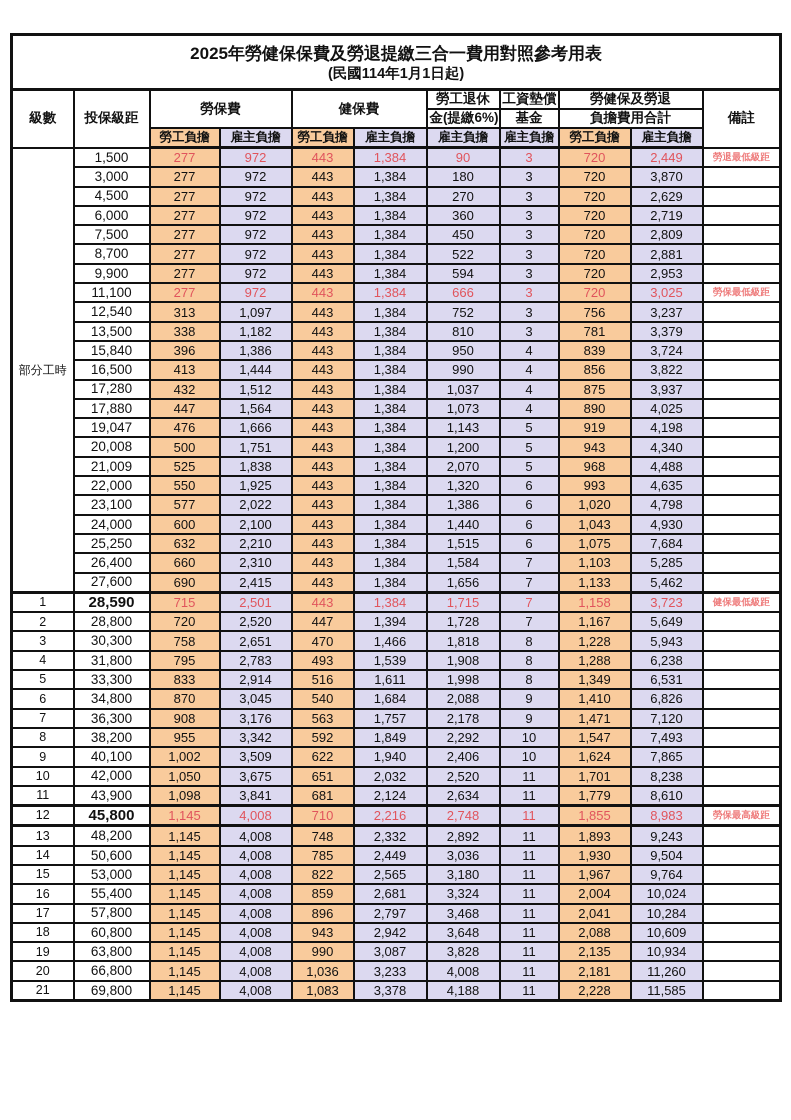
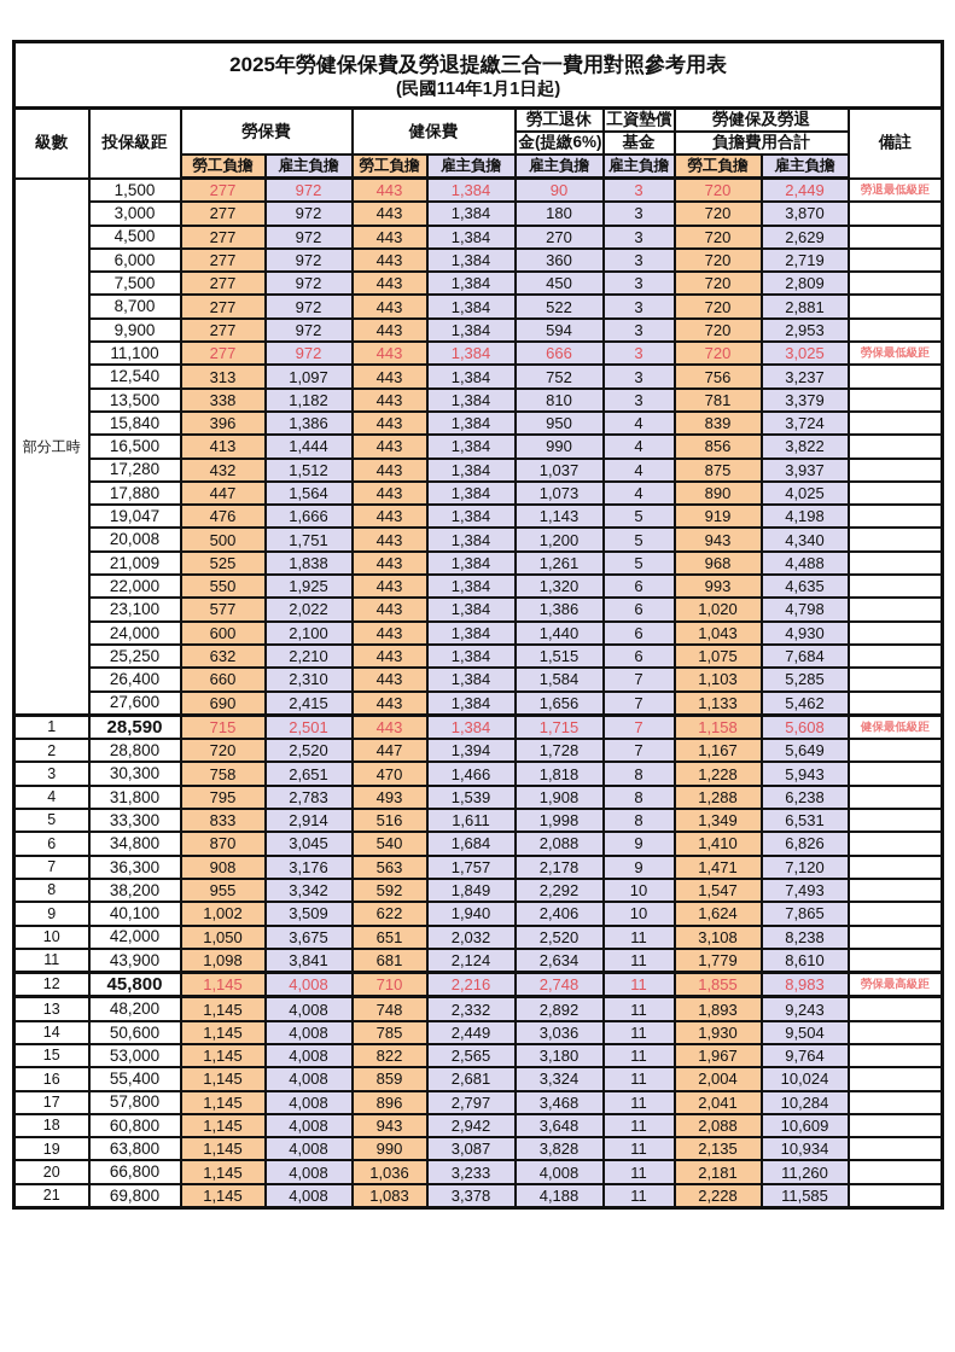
  2025年勞健保保費及勞退提繳三合一費用對照參考用表 (民國114年1月1日起)
  級數	投保級距	勞保費	健保費	勞工退休	工資墊償	勞健保及勞退	備註
  金(提繳6%)	基金	負擔費用合計
  勞工負擔	雇主負擔	勞工負擔	雇主負擔	雇主負擔	雇主負擔	勞工負擔	雇主負擔
  部分工時	1,500	277	972	443	1,384	90	3	720	2,449	勞退最低級距
  3,000	277	972	443	1,384	180	3	720	3,870
  4,500	277	972	443	1,384	270	3	720	2,629
  6,000	277	972	443	1,384	360	3	720	2,719
  7,500	277	972	443	1,384	450	3	720	2,809
  8,700	277	972	443	1,384	522	3	720	2,881
  9,900	277	972	443	1,384	594	3	720	2,953
  11,100	277	972	443	1,384	666	3	720	3,025	勞保最低級距
  12,540	313	1,097	443	1,384	752	3	756	3,237
  13,500	338	1,182	443	1,384	810	3	781	3,379
  15,840	396	1,386	443	1,384	950	4	839	3,724
  16,500	413	1,444	443	1,384	990	4	856	3,822
  17,280	432	1,512	443	1,384	1,037	4	875	3,937
  17,880	447	1,564	443	1,384	1,073	4	890	4,025
  19,047	476	1,666	443	1,384	1,143	5	919	4,198
  20,008	500	1,751	443	1,384	1,200	5	943	4,340
- 21,009	525	1,838	443	1,384	2,070	5	968	4,488
+ 21,009	525	1,838	443	1,384	1,261	5	968	4,488
  22,000	550	1,925	443	1,384	1,320	6	993	4,635
  23,100	577	2,022	443	1,384	1,386	6	1,020	4,798
  24,000	600	2,100	443	1,384	1,440	6	1,043	4,930
  25,250	632	2,210	443	1,384	1,515	6	1,075	7,684
  26,400	660	2,310	443	1,384	1,584	7	1,103	5,285
  27,600	690	2,415	443	1,384	1,656	7	1,133	5,462
- 1	28,590	715	2,501	443	1,384	1,715	7	1,158	3,723	健保最低級距
+ 1	28,590	715	2,501	443	1,384	1,715	7	1,158	5,608	健保最低級距
  2	28,800	720	2,520	447	1,394	1,728	7	1,167	5,649
  3	30,300	758	2,651	470	1,466	1,818	8	1,228	5,943
  4	31,800	795	2,783	493	1,539	1,908	8	1,288	6,238
  5	33,300	833	2,914	516	1,611	1,998	8	1,349	6,531
  6	34,800	870	3,045	540	1,684	2,088	9	1,410	6,826
  7	36,300	908	3,176	563	1,757	2,178	9	1,471	7,120
  8	38,200	955	3,342	592	1,849	2,292	10	1,547	7,493
  9	40,100	1,002	3,509	622	1,940	2,406	10	1,624	7,865
- 10	42,000	1,050	3,675	651	2,032	2,520	11	1,701	8,238
+ 10	42,000	1,050	3,675	651	2,032	2,520	11	3,108	8,238
  11	43,900	1,098	3,841	681	2,124	2,634	11	1,779	8,610
  12	45,800	1,145	4,008	710	2,216	2,748	11	1,855	8,983	勞保最高級距
  13	48,200	1,145	4,008	748	2,332	2,892	11	1,893	9,243
  14	50,600	1,145	4,008	785	2,449	3,036	11	1,930	9,504
  15	53,000	1,145	4,008	822	2,565	3,180	11	1,967	9,764
  16	55,400	1,145	4,008	859	2,681	3,324	11	2,004	10,024
  17	57,800	1,145	4,008	896	2,797	3,468	11	2,041	10,284
  18	60,800	1,145	4,008	943	2,942	3,648	11	2,088	10,609
  19	63,800	1,145	4,008	990	3,087	3,828	11	2,135	10,934
  20	66,800	1,145	4,008	1,036	3,233	4,008	11	2,181	11,260
  21	69,800	1,145	4,008	1,083	3,378	4,188	11	2,228	11,585
